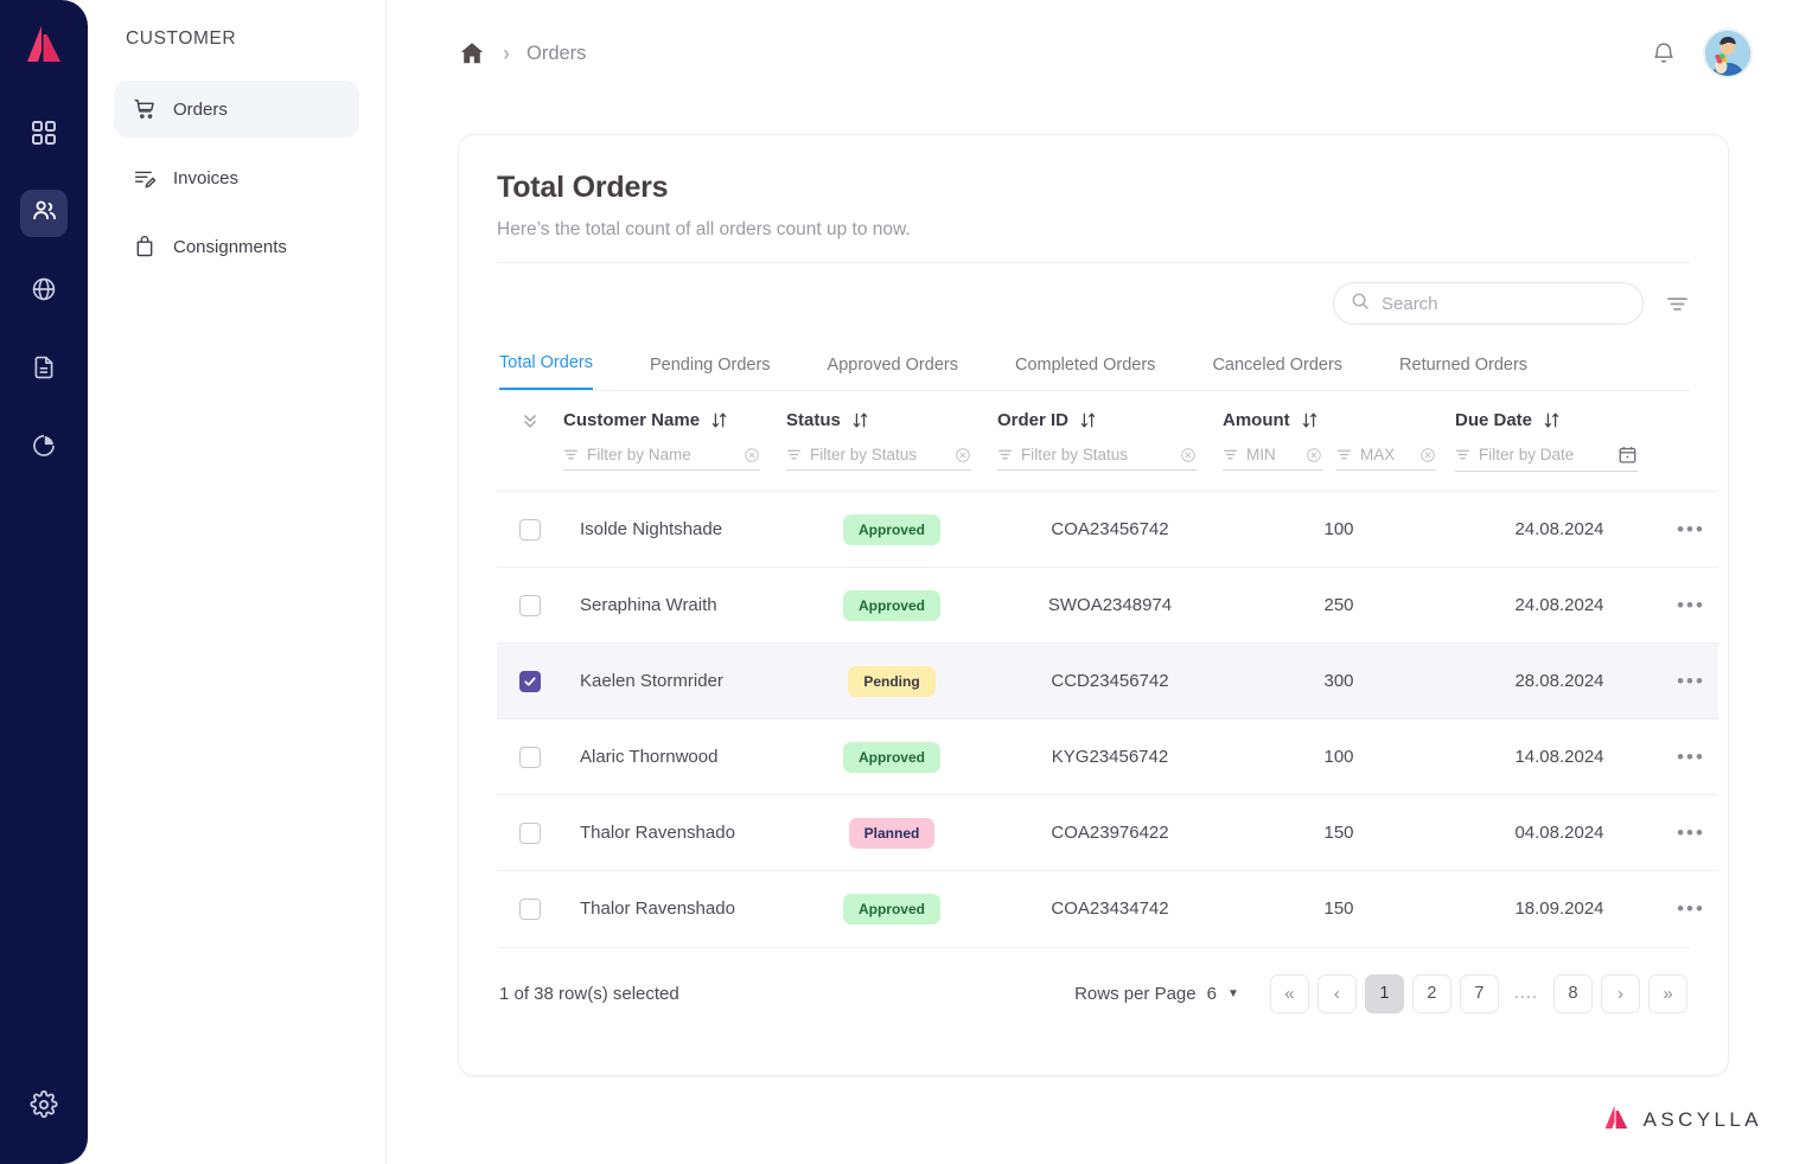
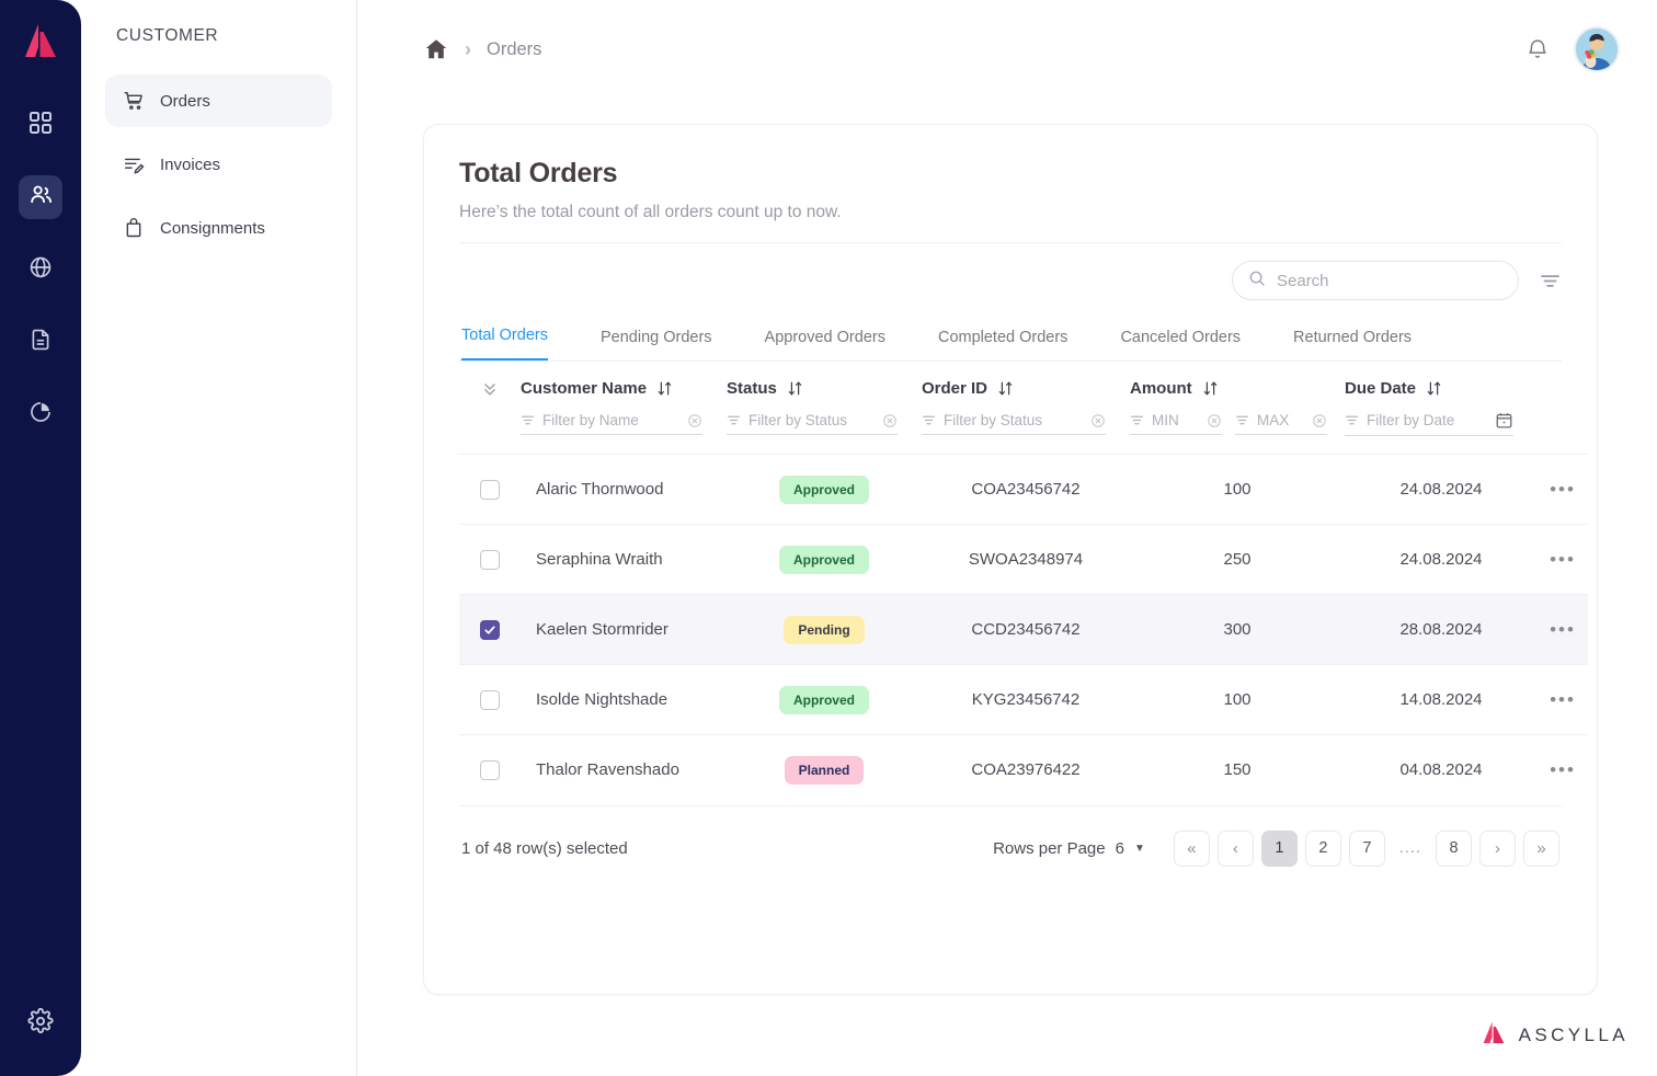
  CUSTOMER
  Orders
  Invoices
  Consignments
  ›
  Orders
  Total Orders
  Here’s the total count of all orders count up to now.
  Search
  Total Orders
  Pending Orders
  Approved Orders
  Completed Orders
  Canceled Orders
  Returned Orders
  	Customer Name	Status	Order ID	Amount	Due Date
  	Filter by Name	Filter by Status	Filter by Status	MIN MAX	Filter by Date
- 	Isolde Nightshade	Approved	COA23456742	100	24.08.2024	•••
+ 	Alaric Thornwood	Approved	COA23456742	100	24.08.2024	•••
  	Seraphina Wraith	Approved	SWOA2348974	250	24.08.2024	•••
  	Kaelen Stormrider	Pending	CCD23456742	300	28.08.2024	•••
- 	Alaric Thornwood	Approved	KYG23456742	100	14.08.2024	•••
+ 	Isolde Nightshade	Approved	KYG23456742	100	14.08.2024	•••
  	Thalor Ravenshado	Planned	COA23976422	150	04.08.2024	•••
- 	Thalor Ravenshado	Approved	COA23434742	150	18.09.2024	•••
- 1 of 38 row(s) selected
+ 1 of 48 row(s) selected
  Rows per Page
  6
  ▼
  «
  ‹
  1
  2
  7
  ....
  8
  ›
  »
  ASCYLLA
